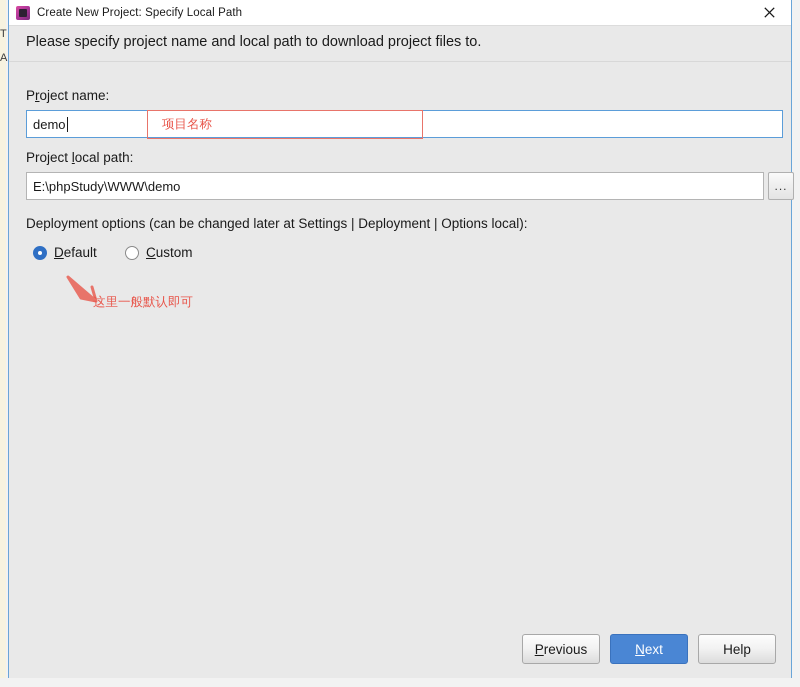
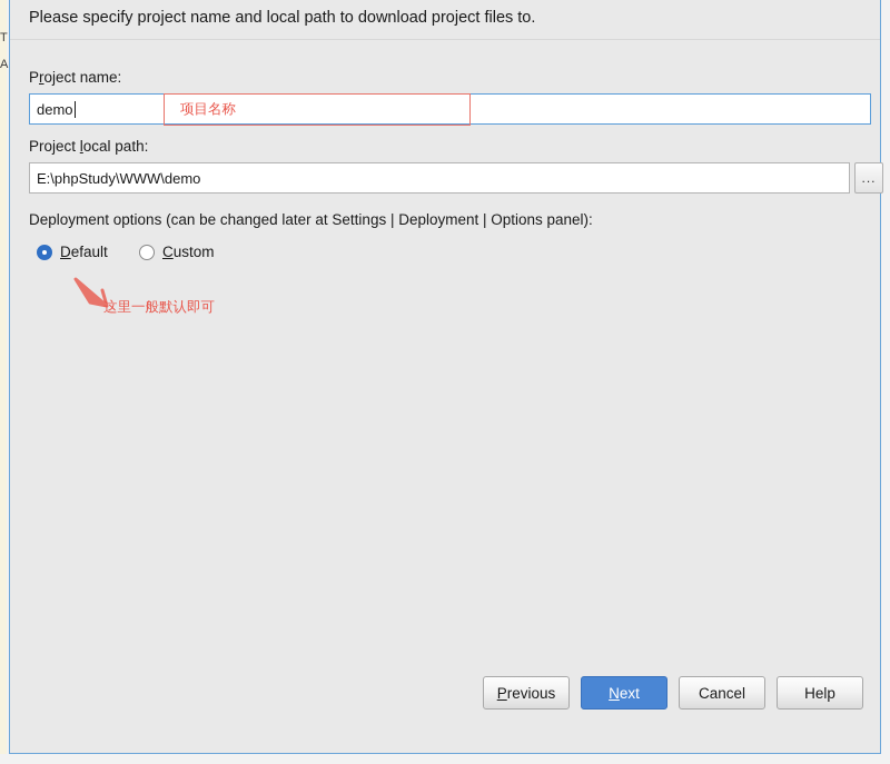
  T
  A
- Create New Project: Specify Local Path
  Please specify project name and local path to download project files to.
  Project name:
  demo
  项目名称
  Project local path:
  E:\phpStudy\WWW\demo
  ...
- Deployment options (can be changed later at Settings | Deployment | Options local):
+ Deployment options (can be changed later at Settings | Deployment | Options panel):
  Default
  Custom
  这里一般默认即可
  P
  revious
  N
  ext
+ Cancel
  Help
